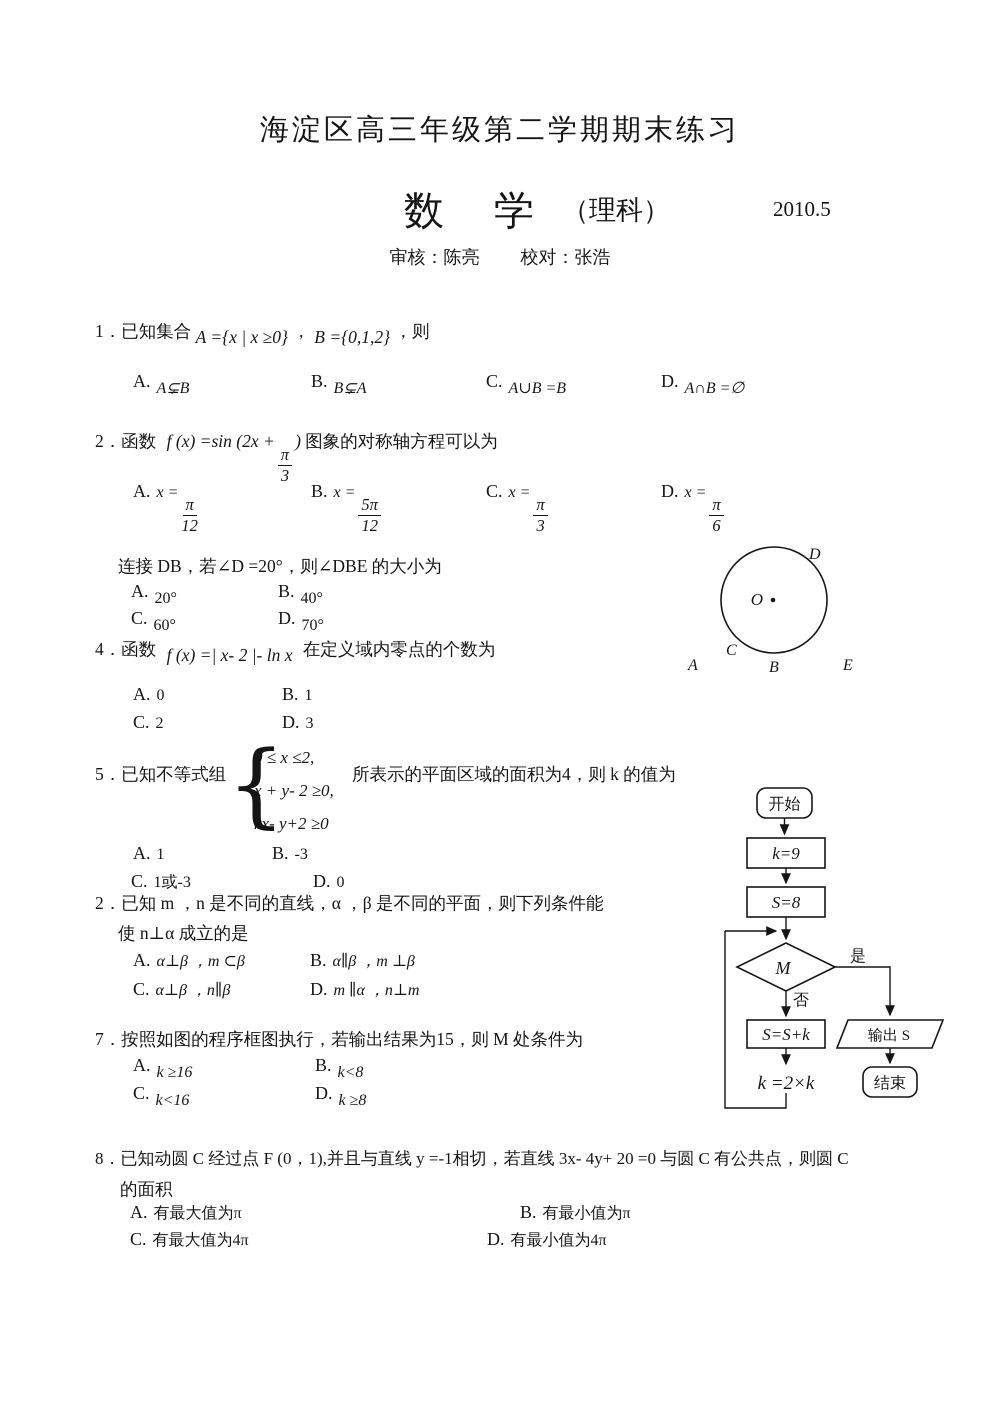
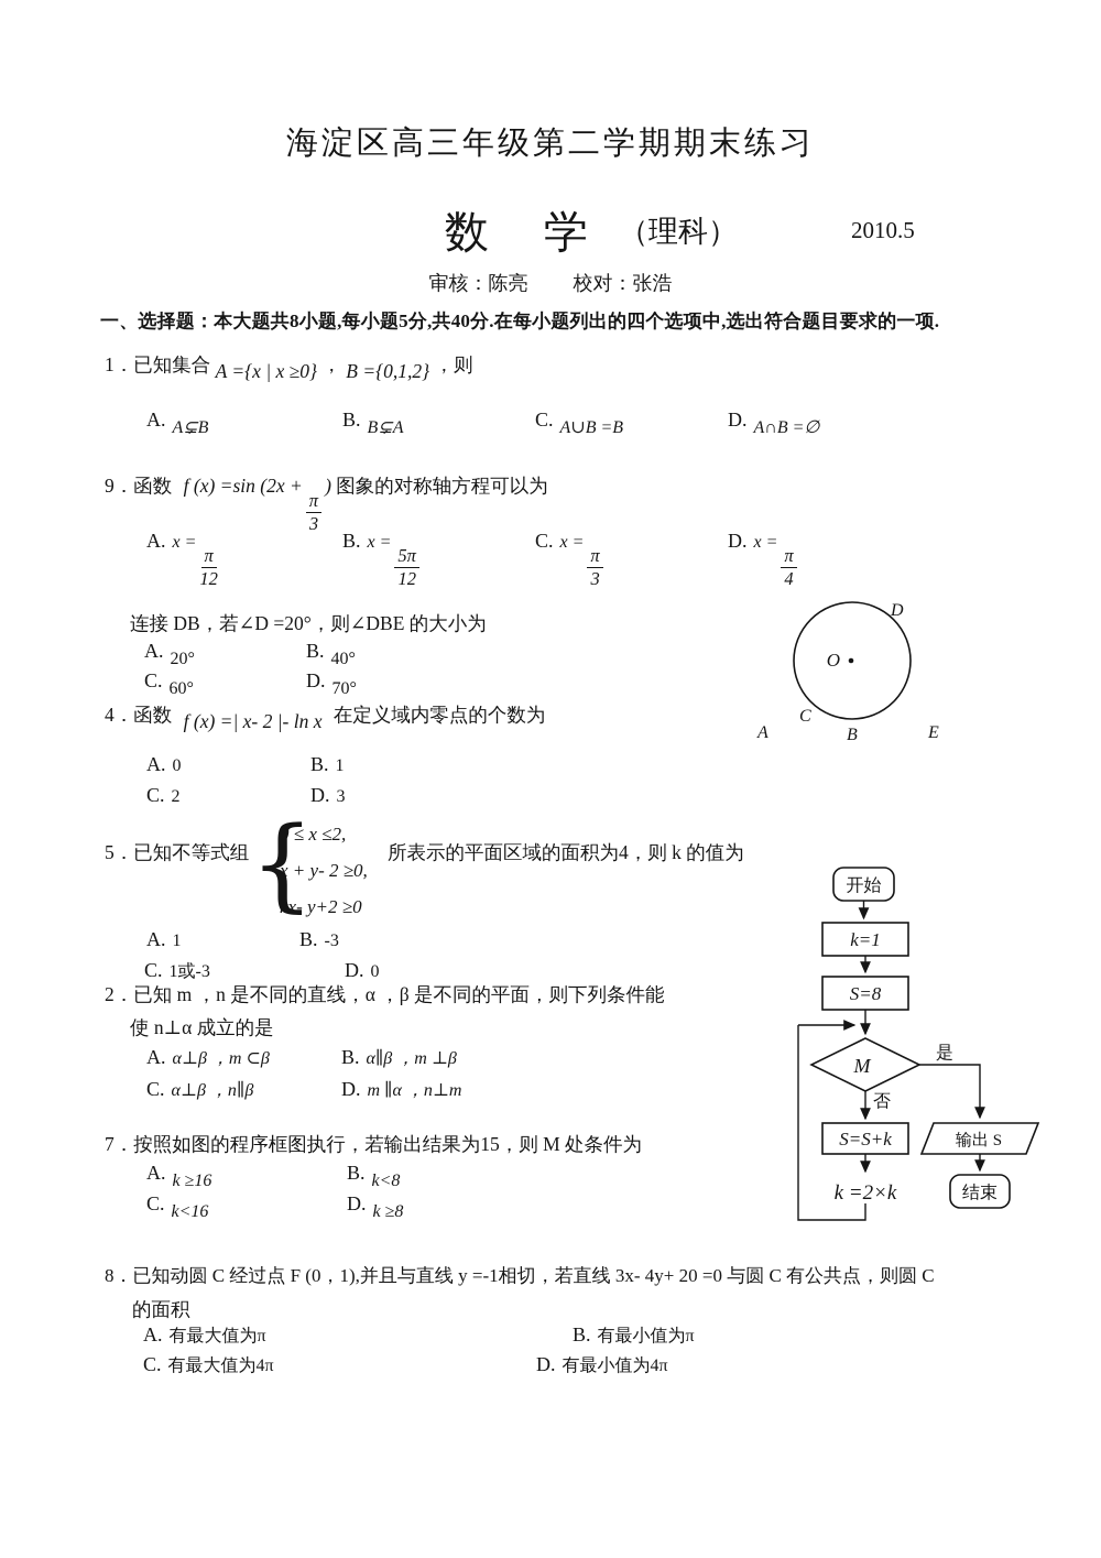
  海淀区高三年级第二学期期末练习
  数
  学
  （理科）
  2010.5
  审核：陈亮 校对：张浩
+ 一、选择题：本大题共8小题,每小题5分,共40分.在每小题列出的四个选项中,选出符合题目要求的一项.
  1．已知集合 A ={x | x ≥0} ， B ={0,1,2} ，则
  A. A⊊B
  B. B⊊A
  C. A∪B =B
  D. A∩B =∅
- 2．函数 f (x) =sin (2x +
+ 9．函数 f (x) =sin (2x +
  π
  3
  ) 图象的对称轴方程可以为
  A. x =
  π
  12
  B. x =
  5π
  12
  C. x =
  π
  3
  D. x =
  π
- 6
+ 4
  连接 DB，若∠D =20°，则∠DBE 的大小为
  A. 20°
  B. 40°
  C. 60°
  D. 70°
  O
  D
  C
  B
  A
  E
  4．函数 f (x) =| x- 2 |- ln x 在定义域内零点的个数为
  A. 0
  B. 1
  C. 2
  D. 3
  5．已知不等式组
  {
  0 ≤ x ≤2,
  x + y- 2 ≥0,
  kx- y+2 ≥0
  所表示的平面区域的面积为4，则 k 的值为
  A. 1
  B. -3
  C. 1或-3
  D. 0
  2．已知 m ，n 是不同的直线，α ，β 是不同的平面，则下列条件能
  使 n⊥α 成立的是
  A. α⊥β ，m ⊂β
  B. α∥β ，m ⊥β
  C. α⊥β ，n∥β
  D. m ∥α ，n⊥m
  7．按照如图的程序框图执行，若输出结果为15，则 M 处条件为
  A. k ≥16
  B. k<8
  C. k<16
  D. k ≥8
  开始
- k=9
+ k=1
  S=8
  M
  是
  否
  S=S+k
  k =2×k
  输出 S
  结束
  8．已知动圆 C 经过点 F (0，1),并且与直线 y =-1相切，若直线 3x- 4y+ 20 =0 与圆 C 有公共点，则圆 C
  的面积
  A. 有最大值为π
  B. 有最小值为π
  C. 有最大值为4π
  D. 有最小值为4π
